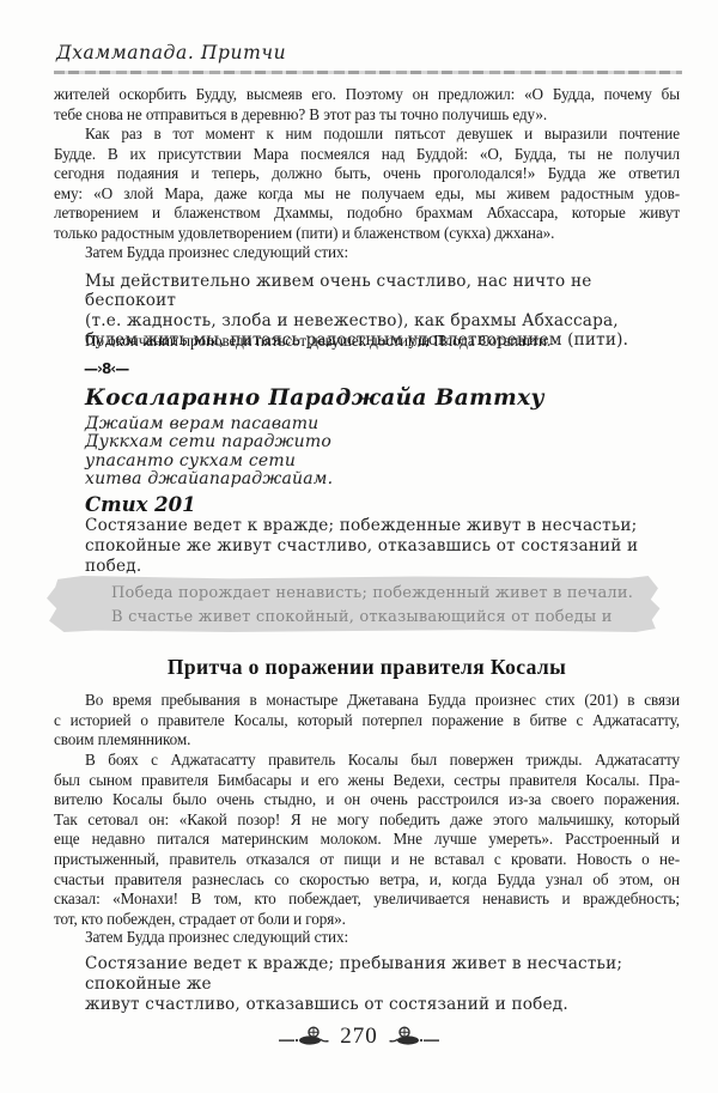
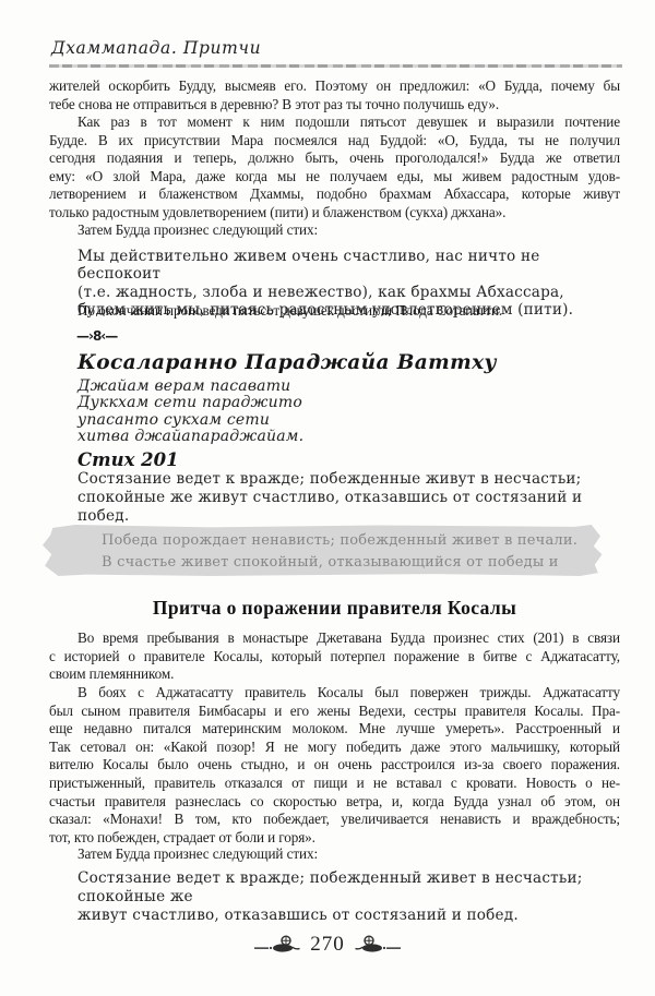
  Дхаммапада. Притчи
  жителей оскорбить Будду, высмеяв его. Поэтому он предложил: «О Будда, почему бы
  тебе снова не отправиться в деревню? В этот раз ты точно получишь еду».
  Как раз в тот момент к ним подошли пятьсот девушек и выразили почтение
  Будде. В их присутствии Мара посмеялся над Буддой: «О, Будда, ты не получил
  сегодня подаяния и теперь, должно быть, очень проголодался!» Будда же ответил
  ему: «О злой Мара, даже когда мы не получаем еды, мы живем радостным удов-
  летворением и блаженством Дхаммы, подобно брахмам Абхассара, которые живут
  только радостным удовлетворением (пити) и блаженством (сукха) джхана».
  Затем Будда произнес следующий стих:
  Мы действительно живем очень счастливо, нас ничто не беспокоит
  (т.е. жадность, злоба и невежество), как брахмы Абхассара,
  будем жить мы, питаясь радостным удовлетворением (пити).
  По окончании проповеди пятьсот девушек достигли Плода Сотапатти.
  —›8‹—
  Косаларанно Параджайа Ваттху
  Джайам верам пасавати
  Дуккхам сети параджито
  упасанто сукхам сети
  хитва джайапараджайам.
  Стих 201
  Состязание ведет к вражде; побежденные живут в несчастьи;
  спокойные же живут счастливо, отказавшись от состязаний и побед.
  Победа порождает ненависть; побежденный живет в печали.
  В счастье живет спокойный, отказывающийся от победы и
  Притча о поражении правителя Косалы
  Во время пребывания в монастыре Джетавана Будда произнес стих (201) в связи
  с историей о правителе Косалы, который потерпел поражение в битве с Аджатасатту,
  своим племянником.
  В боях с Аджатасатту правитель Косалы был повержен трижды. Аджатасатту
  был сыном правителя Бимбасары и его жены Ведехи, сестры правителя Косалы. Пра-
- вителю Косалы было очень стыдно, и он очень расстроился из-за своего поражения.
+ еще недавно питался материнским молоком. Мне лучше умереть». Расстроенный и
  Так сетовал он: «Какой позор! Я не могу победить даже этого мальчишку, который
- еще недавно питался материнским молоком. Мне лучше умереть». Расстроенный и
+ вителю Косалы было очень стыдно, и он очень расстроился из-за своего поражения.
  пристыженный, правитель отказался от пищи и не вставал с кровати. Новость о не-
  счастьи правителя разнеслась со скоростью ветра, и, когда Будда узнал об этом, он
  сказал: «Монахи! В том, кто побеждает, увеличивается ненависть и враждебность;
  тот, кто побежден, страдает от боли и горя».
  Затем Будда произнес следующий стих:
- Состязание ведет к вражде; пребывания живет в несчастьи; спокойные же
+ Состязание ведет к вражде; побежденный живет в несчастьи; спокойные же
  живут счастливо, отказавшись от состязаний и побед.
  270
